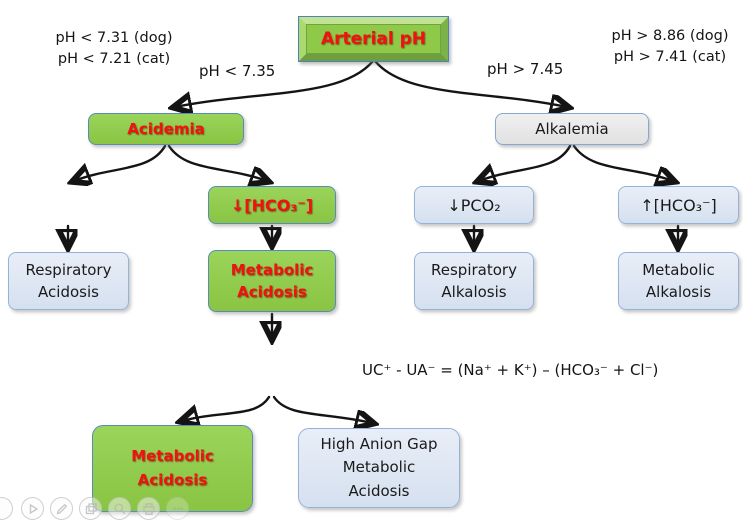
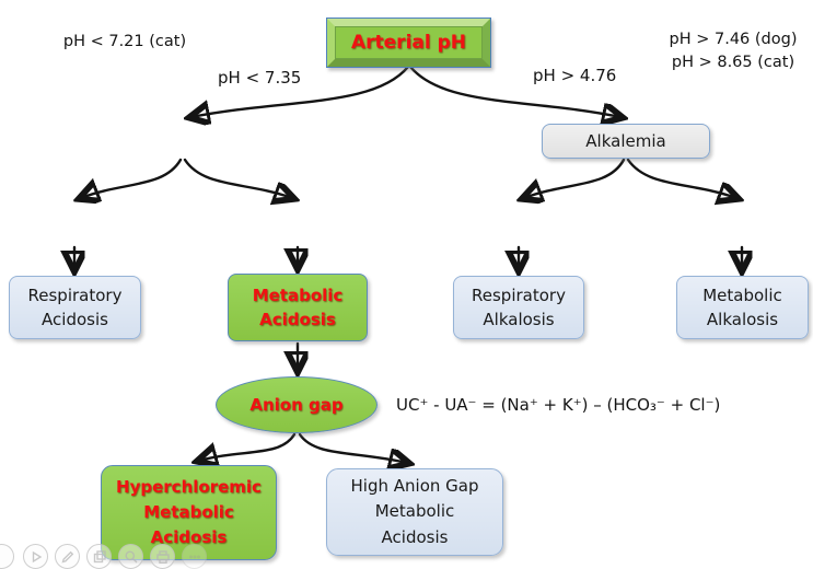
- pH < 7.31 (dog)
  pH < 7.21 (cat)
- pH > 8.86 (dog)
+ pH > 7.46 (dog)
- pH > 7.41 (cat)
+ pH > 8.65 (cat)
  pH < 7.35
- pH > 7.45
+ pH > 4.76
  Arterial pH
- Acidemia
  Alkalemia
- ↓[HCO₃⁻]
- ↓PCO₂
- ↑[HCO₃⁻]
  Respiratory
  Acidosis
  Metabolic
  Acidosis
  Respiratory
  Alkalosis
  Metabolic
  Alkalosis
+ Anion gap
  UC⁺ - UA⁻ = (Na⁺ + K⁺) – (HCO₃⁻ + Cl⁻)
+ Hyperchloremic
  Metabolic
  Acidosis
  High Anion Gap
  Metabolic
  Acidosis
